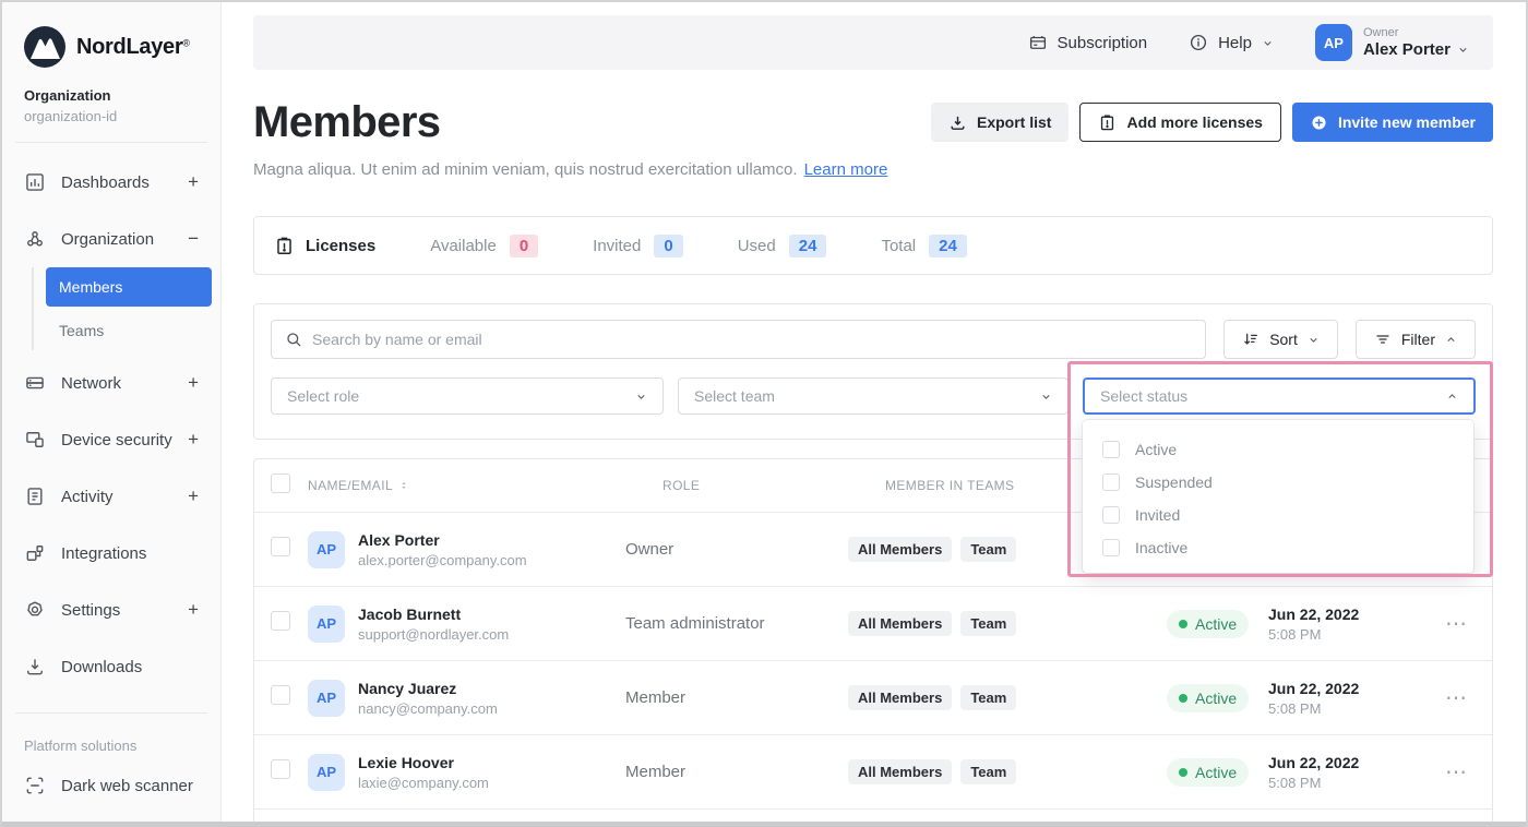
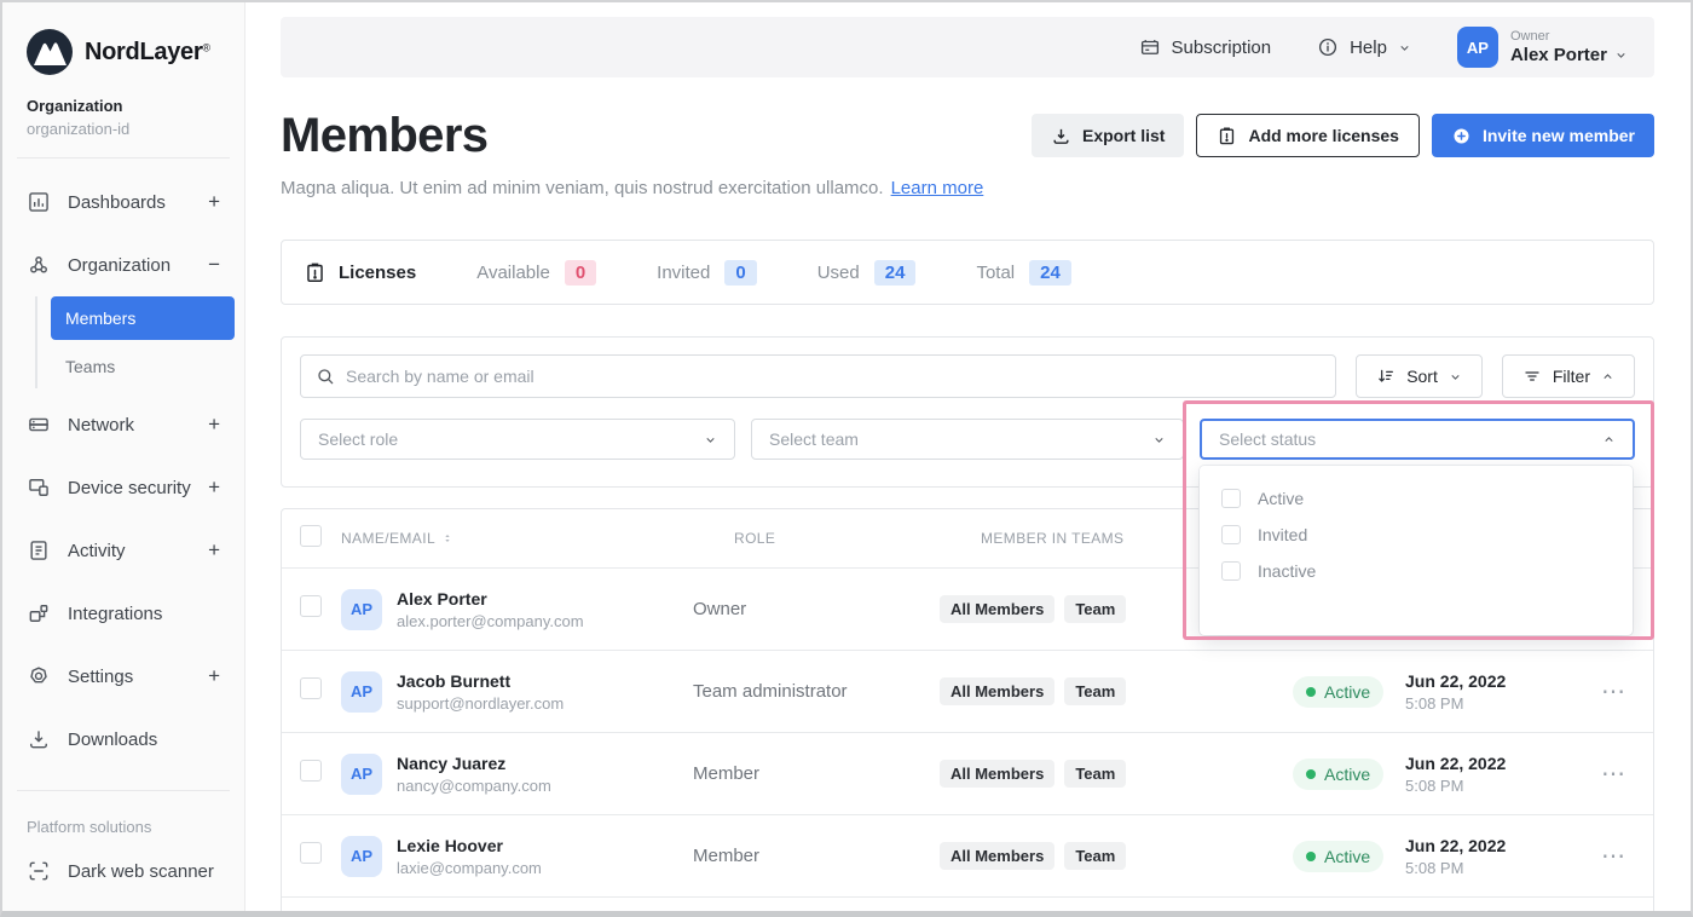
  NordLayer®
  Organization
  organization-id
  Dashboards
  +
  Organization
  −
  Members
  Teams
  Network
  +
  Device security
  +
  Activity
  +
  Integrations
  Settings
  +
  Downloads
  Platform solutions
  Dark web scanner
  Subscription
  Help
  AP
  Owner
  Alex Porter
  Members
  Export list
  Add more licenses
  Invite new member
  Magna aliqua. Ut enim ad minim veniam, quis nostrud exercitation ullamco. Learn more
  Licenses
  Available
  0
  Invited
  0
  Used
  24
  Total
  24
  Search by name or email
  Sort
  Filter
  Select role
  Select team
  Select status
  NAME/EMAIL
  ROLE
  MEMBER IN TEAMS
  AP
  Alex Porter
  alex.porter@company.com
  Owner
  All Members
  Team
  AP
  Jacob Burnett
  support@nordlayer.com
  Team administrator
  All Members
  Team
  Active
  Jun 22, 2022
  5:08 PM
  ⋯
  AP
  Nancy Juarez
  nancy@company.com
  Member
  All Members
  Team
  Active
  Jun 22, 2022
  5:08 PM
  ⋯
  AP
  Lexie Hoover
  laxie@company.com
  Member
  All Members
  Team
  Active
  Jun 22, 2022
  5:08 PM
  ⋯
  Active
- Suspended
  Invited
  Inactive
